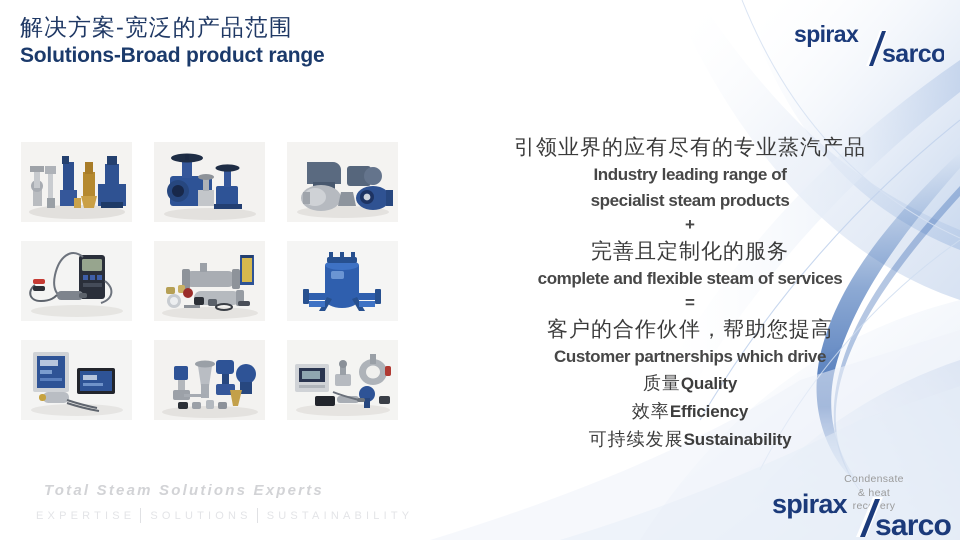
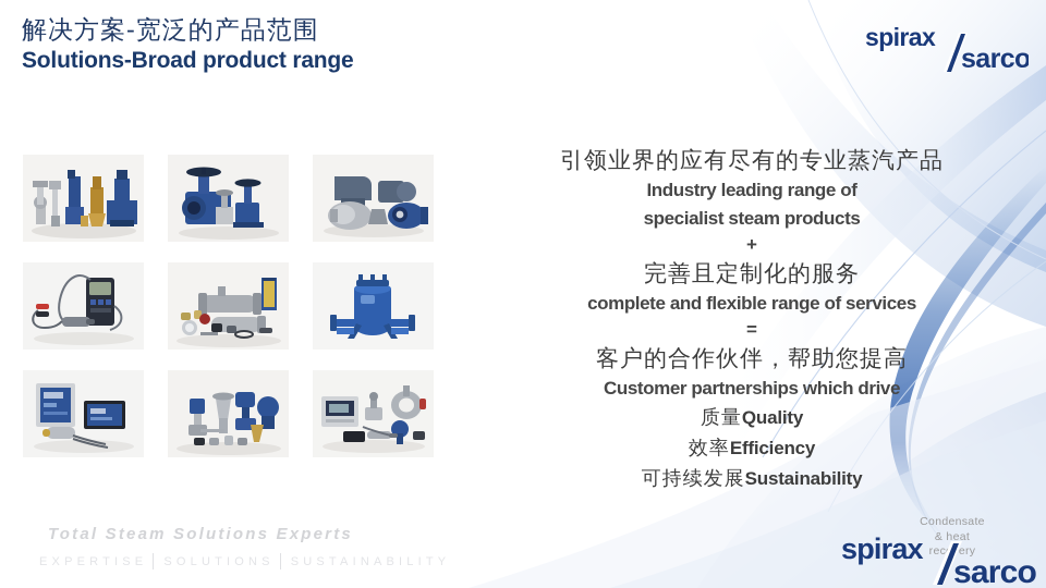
  解决方案-宽泛的产品范围
  Solutions-Broad product range
  spirax
  sarco
  引领业界的应有尽有的专业蒸汽产品
  Industry leading range of
  specialist steam products
  +
  完善且定制化的服务
- complete and flexible steam of services
+ complete and flexible range of services
  =
  客户的合作伙伴，帮助您提高
  Customer partnerships which drive
  质量Quality
  效率Efficiency
  可持续发展Sustainability
  Condensate
  & heat
  recery
  spirax
  sarco
  Total Steam Solutions Experts
  EXPERTISE
  SOLUTIONS
  SUSTAINABILITY
